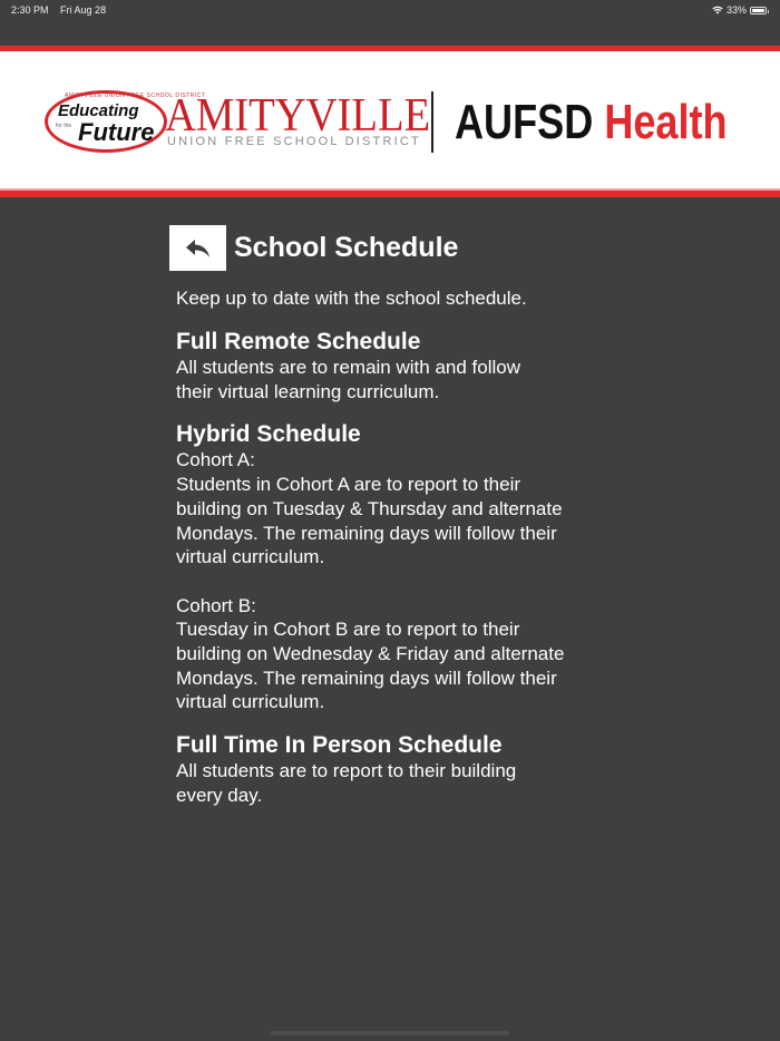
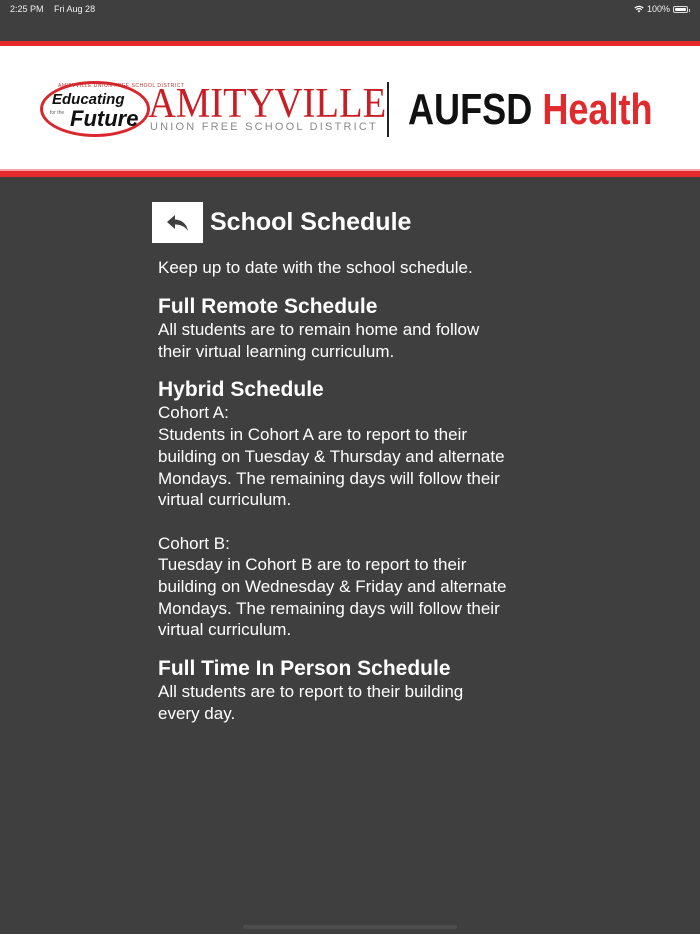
- 2:30 PM Fri Aug 28
+ 2:25 PM Fri Aug 28
- 33%
+ 100%
  Educating
  Future
  AMITYVILLE
  UNION FREE SCHOOL DISTRICT
  AUFSD Health
  School Schedule
  Keep up to date with the school schedule.
  Full Remote Schedule
- All students are to remain with and follow
+ All students are to remain home and follow
  their virtual learning curriculum.
  Hybrid Schedule
  Cohort A:
  Students in Cohort A are to report to their
  building on Tuesday & Thursday and alternate
  Mondays. The remaining days will follow their
  virtual curriculum.
  Cohort B:
  Tuesday in Cohort B are to report to their
  building on Wednesday & Friday and alternate
  Mondays. The remaining days will follow their
  virtual curriculum.
  Full Time In Person Schedule
  All students are to report to their building
  every day.
